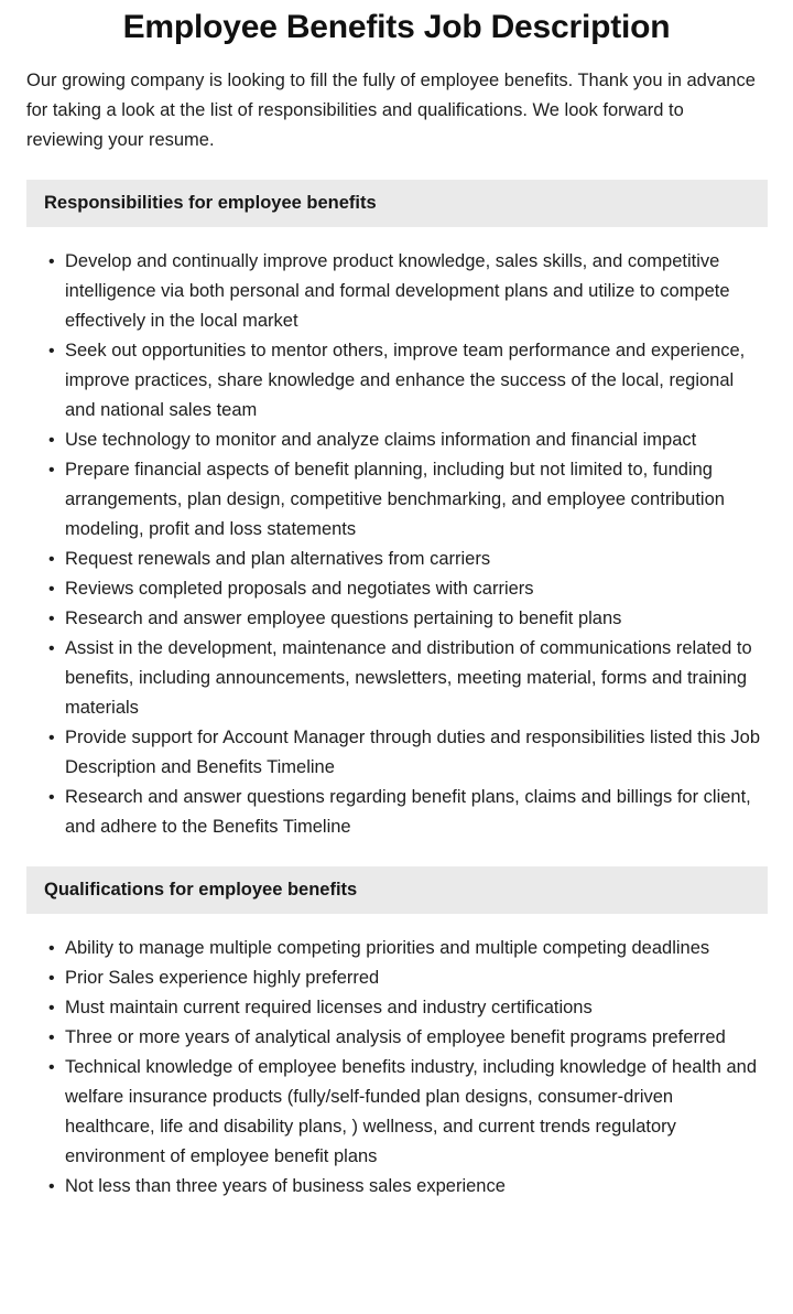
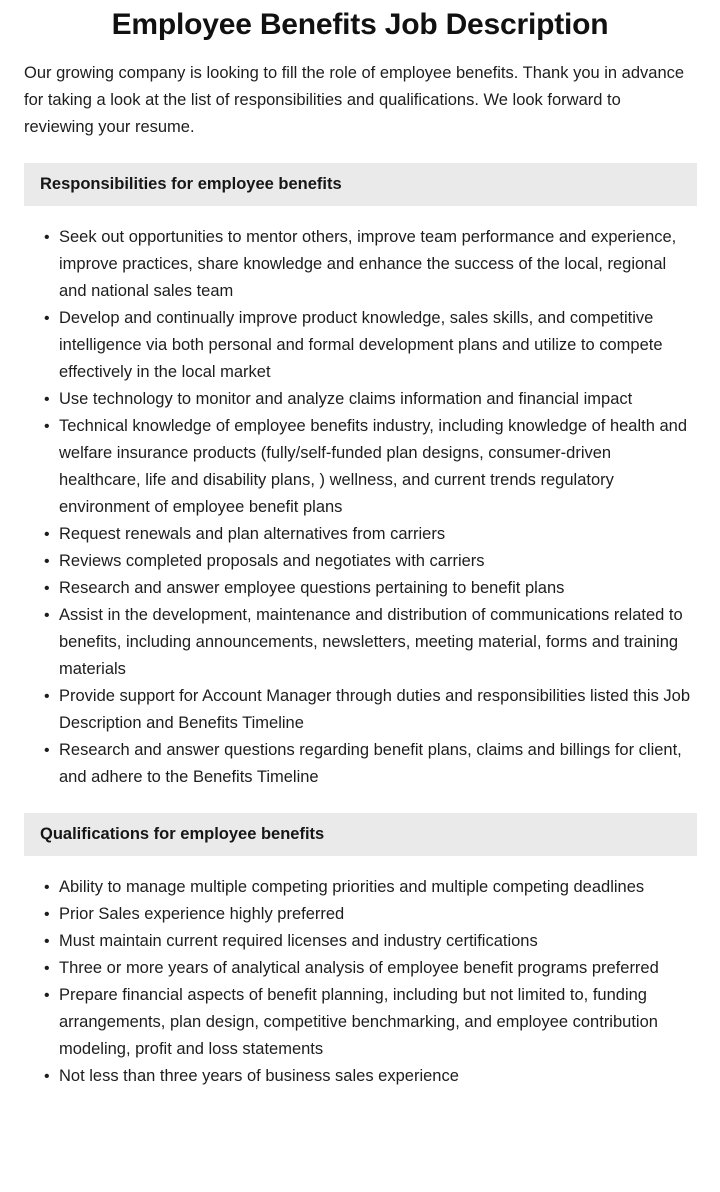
  Employee Benefits Job Description
- Our growing company is looking to fill the fully of employee benefits. Thank you in advance for taking a look at the list of responsibilities and qualifications. We look forward to reviewing your resume.
+ Our growing company is looking to fill the role of employee benefits. Thank you in advance for taking a look at the list of responsibilities and qualifications. We look forward to reviewing your resume.
  Responsibilities for employee benefits
  •
- Develop and continually improve product knowledge, sales skills, and competitive intelligence via both personal and formal development plans and utilize to compete effectively in the local market
+ Seek out opportunities to mentor others, improve team performance and experience, improve practices, share knowledge and enhance the success of the local, regional and national sales team
  •
- Seek out opportunities to mentor others, improve team performance and experience, improve practices, share knowledge and enhance the success of the local, regional and national sales team
+ Develop and continually improve product knowledge, sales skills, and competitive intelligence via both personal and formal development plans and utilize to compete effectively in the local market
  •
  Use technology to monitor and analyze claims information and financial impact
  •
- Prepare financial aspects of benefit planning, including but not limited to, funding arrangements, plan design, competitive benchmarking, and employee contribution modeling, profit and loss statements
+ Technical knowledge of employee benefits industry, including knowledge of health and welfare insurance products (fully/self-funded plan designs, consumer-driven healthcare, life and disability plans, ) wellness, and current trends regulatory environment of employee benefit plans
  •
  Request renewals and plan alternatives from carriers
  •
  Reviews completed proposals and negotiates with carriers
  •
  Research and answer employee questions pertaining to benefit plans
  •
  Assist in the development, maintenance and distribution of communications related to benefits, including announcements, newsletters, meeting material, forms and training materials
  •
  Provide support for Account Manager through duties and responsibilities listed this Job Description and Benefits Timeline
  •
  Research and answer questions regarding benefit plans, claims and billings for client, and adhere to the Benefits Timeline
  Qualifications for employee benefits
  •
  Ability to manage multiple competing priorities and multiple competing deadlines
  •
  Prior Sales experience highly preferred
  •
  Must maintain current required licenses and industry certifications
  •
  Three or more years of analytical analysis of employee benefit programs preferred
  •
- Technical knowledge of employee benefits industry, including knowledge of health and welfare insurance products (fully/self-funded plan designs, consumer-driven healthcare, life and disability plans, ) wellness, and current trends regulatory environment of employee benefit plans
+ Prepare financial aspects of benefit planning, including but not limited to, funding arrangements, plan design, competitive benchmarking, and employee contribution modeling, profit and loss statements
  •
  Not less than three years of business sales experience
